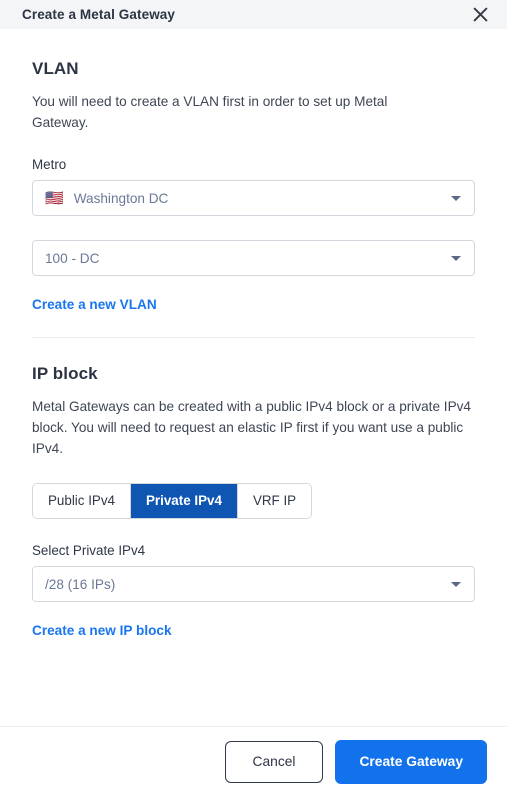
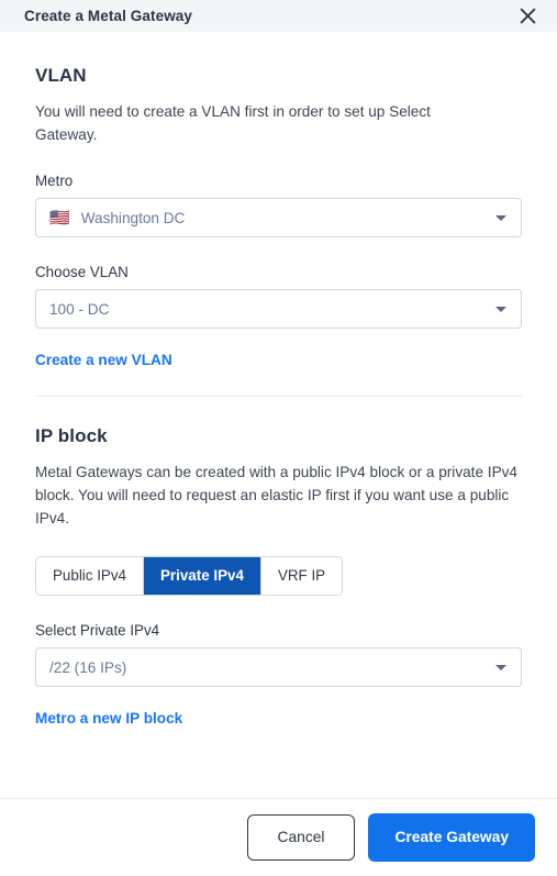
  Create a Metal Gateway
  VLAN
- You will need to create a VLAN first in order to set up Metal Gateway.
+ You will need to create a VLAN first in order to set up Select Gateway.
  Metro
  🇺🇸
  Washington DC
+ Choose VLAN
  100 - DC
  Create a new VLAN
  IP block
  Metal Gateways can be created with a public IPv4 block or a private IPv4 block. You will need to request an elastic IP first if you want use a public IPv4.
  Public IPv4
  Private IPv4
  VRF IP
  Select Private IPv4
- /28 (16 IPs)
+ /22 (16 IPs)
- Create a new IP block
+ Metro a new IP block
  Cancel
  Create Gateway
